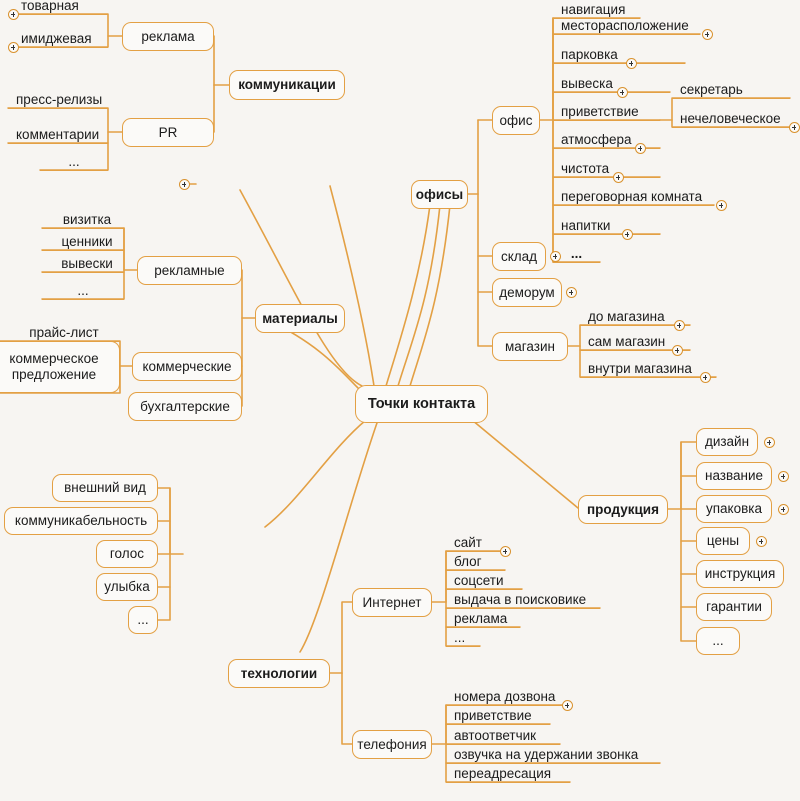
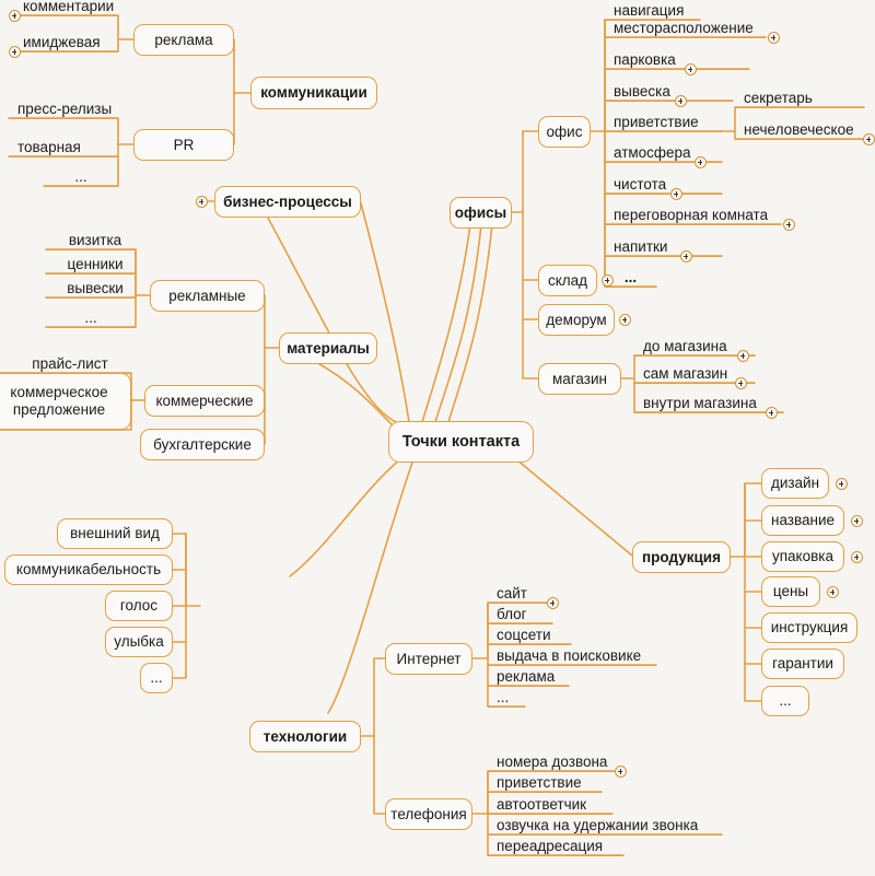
  Точки контакта
  коммуникации
  реклама
  PR
- товарная
+ комментарии
  имиджевая
  пресс-релизы
- комментарии
+ товарная
  ...
+ бизнес-процессы
  офисы
  офис
  склад
  деморум
  магазин
  навигация
  месторасположение
  парковка
  вывеска
  приветствие
  секретарь
  нечеловеческое
  атмосфера
  чистота
  переговорная комната
  напитки
  ...
  до магазина
  сам магазин
  внутри магазина
  материалы
  рекламные
  коммерческие
  бухгалтерские
  визитка
  ценники
  вывески
  ...
  прайс-лист
  коммерческое предложение
  продукция
  дизайн
  название
  упаковка
  цены
  инструкция
  гарантии
  ...
  внешний вид
  коммуникабельность
  голос
  улыбка
  ...
  технологии
  Интернет
  телефония
  сайт
  блог
  соцсети
  выдача в поисковике
  реклама
  ...
  номера дозвона
  приветствие
  автоответчик
  озвучка на удержании звонка
  переадресация
